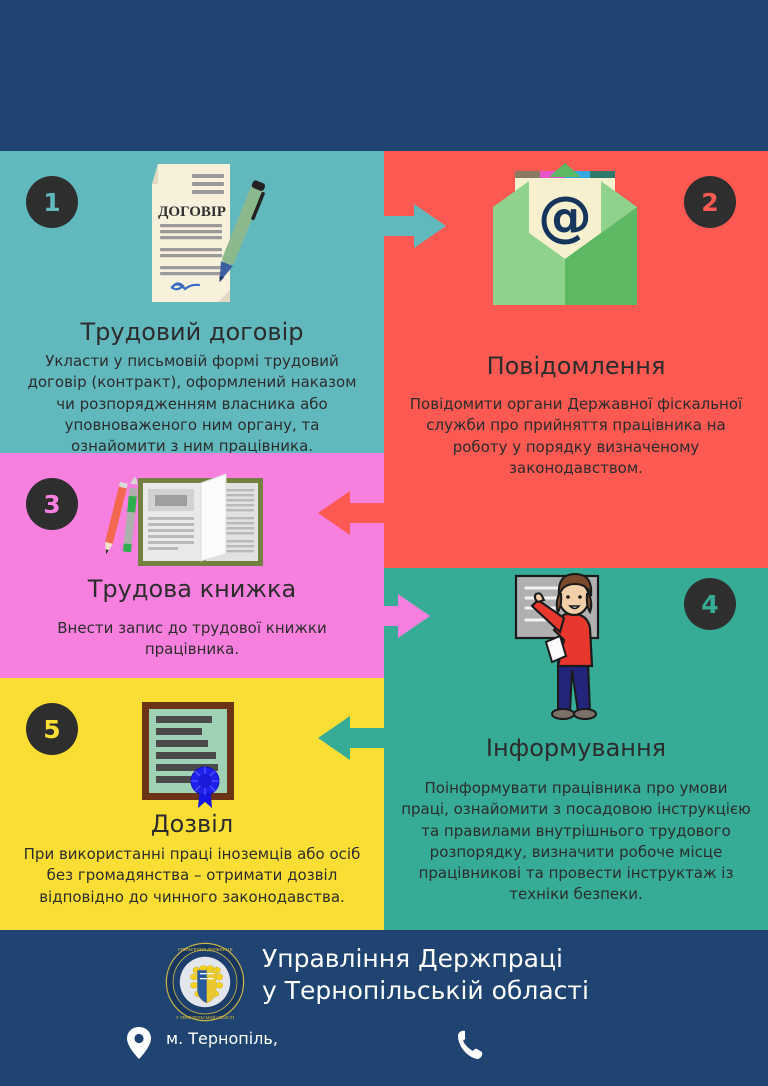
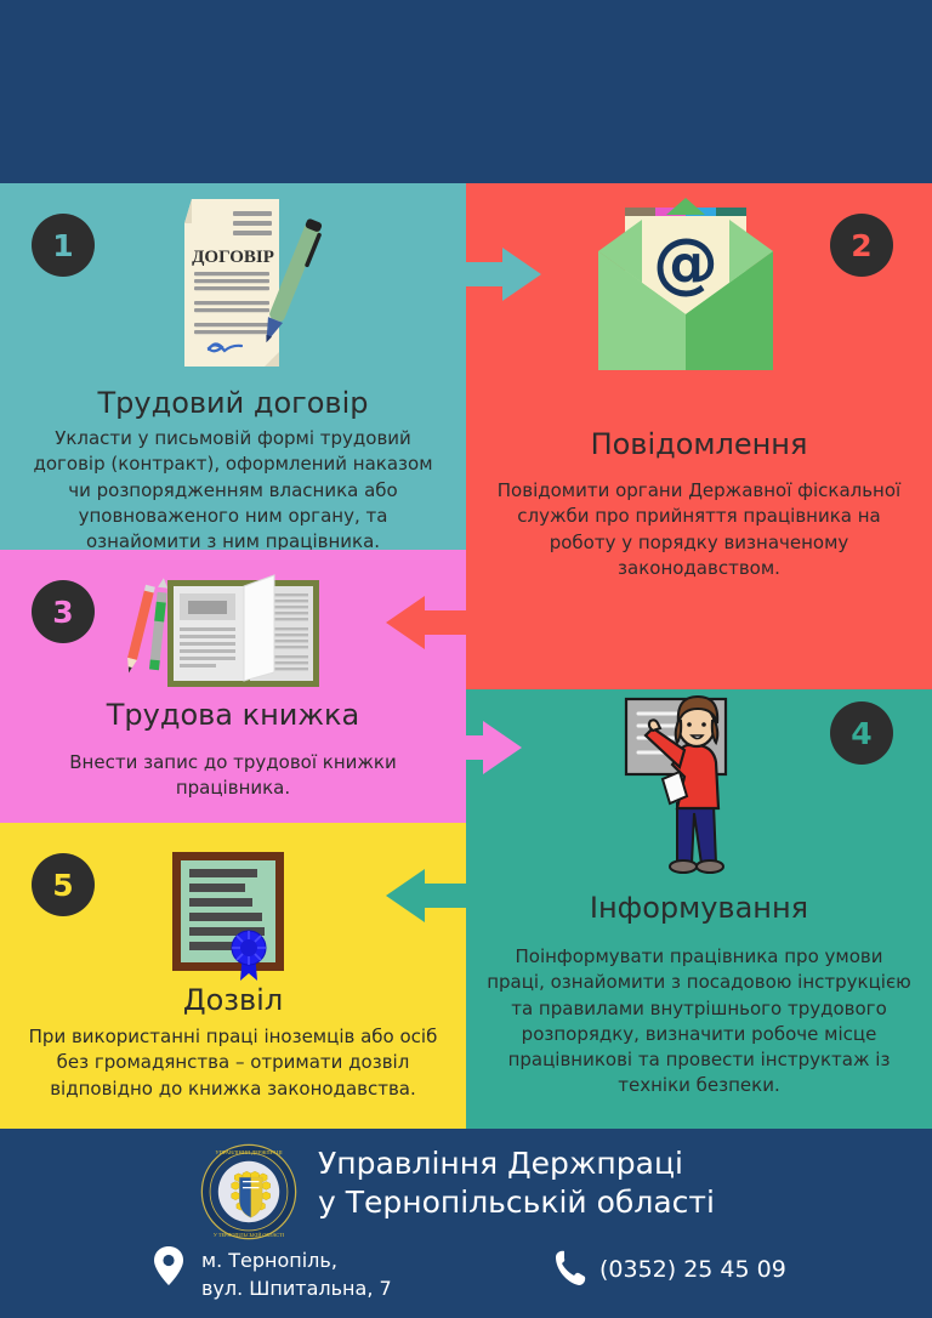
  Трудовий договір
  Укласти у письмовій формі трудовий договір (контракт), оформлений наказом чи розпорядженням власника або уповноваженого ним органу, та ознайомити з ним працівника.
  ДОГОВІР
  1
  Повідомлення
  Повідомити органи Державної фіскальної служби про прийняття працівника на роботу у порядку визначеному законодавством.
  @
  2
  Трудова книжка
  Внести запис до трудової книжки працівника.
  3
  Інформування
  Поінформувати працівника про умови праці, ознайомити з посадовою інструкцією та правилами внутрішнього трудового розпорядку, визначити робоче місце працівникові та провести інструктаж із техніки безпеки.
  4
  Дозвіл
- При використанні праці іноземців або осіб без громадянства – отримати дозвіл відповідно до чинного законодавства.
+ При використанні праці іноземців або осіб без громадянства – отримати дозвіл відповідно до книжка законодавства.
  5
  Управління Держпраці
  у Тернопільській області
  м. Тернопіль,
+ вул. Шпитальна, 7
+ (0352) 25 45 09
